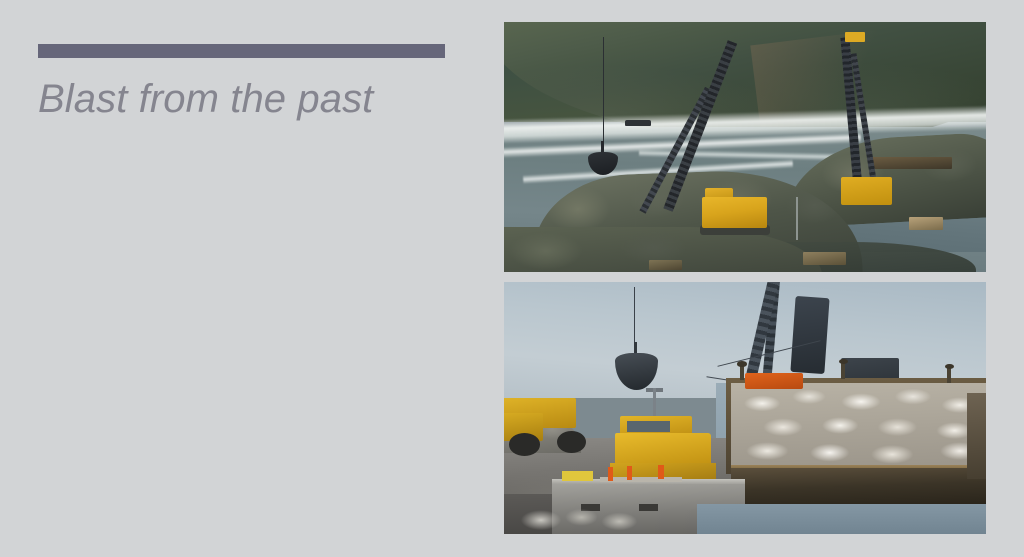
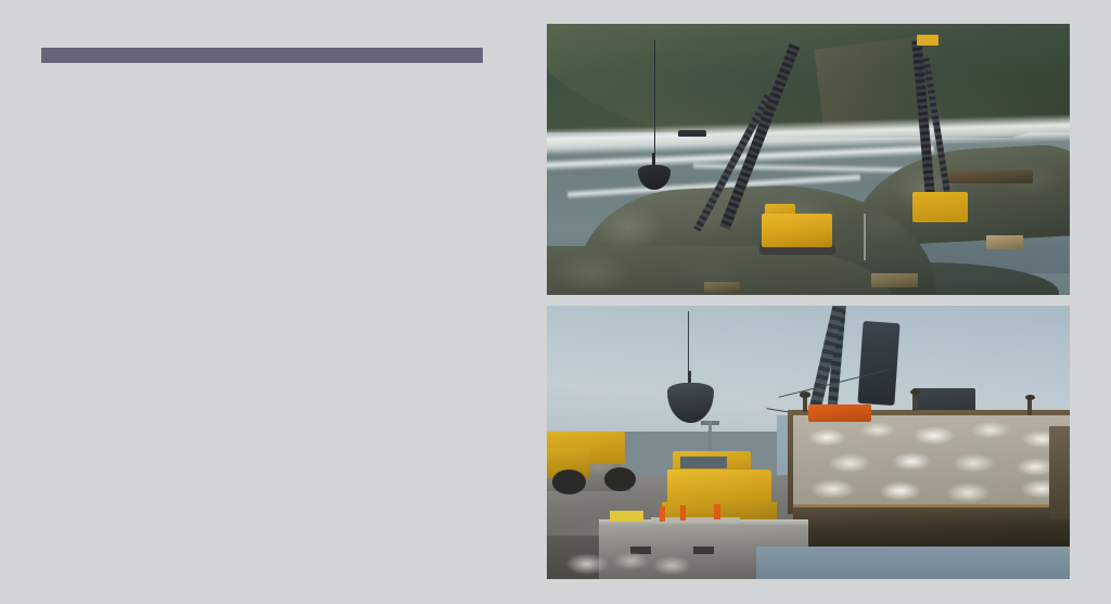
- Blast from the past
